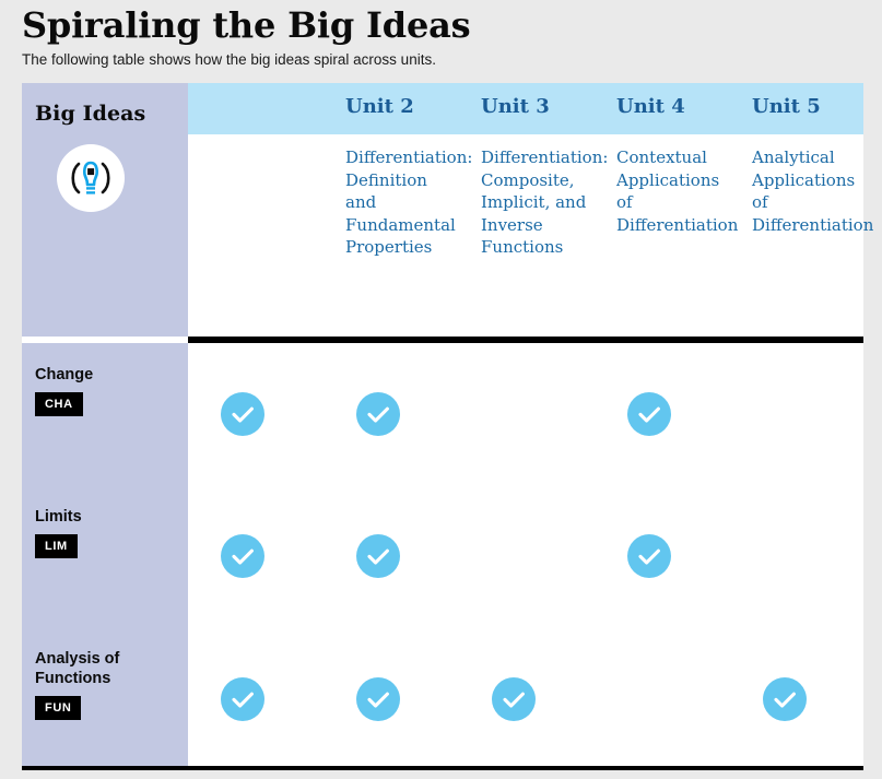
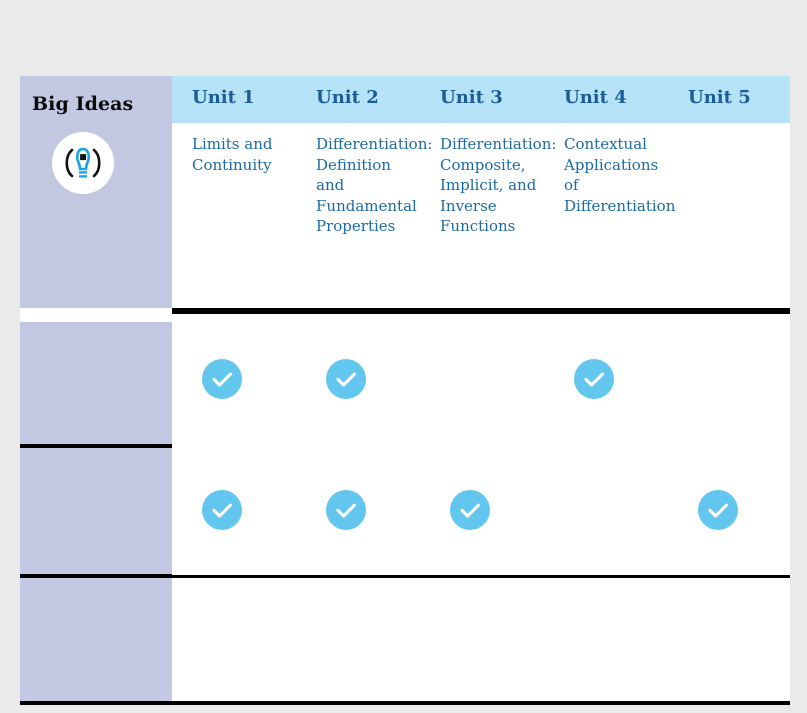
- Spiraling the Big Ideas
- The following table shows how the big ideas spiral across units.
  Big Ideas
+ Unit 1
+ Limits and Continuity
  Unit 2
  Differentiatio Definition and Fundamental Properties
  Unit 3
  Differentiatio Composite, Implicit, and Inverse Functions
  Unit 4
  Contextual Applications of Differentiatio
  Unit 5
- Analytical Applications of Differentiation
- Change
- CHA
- Limits
- LIM
- Analysis of Functions
- FUN
